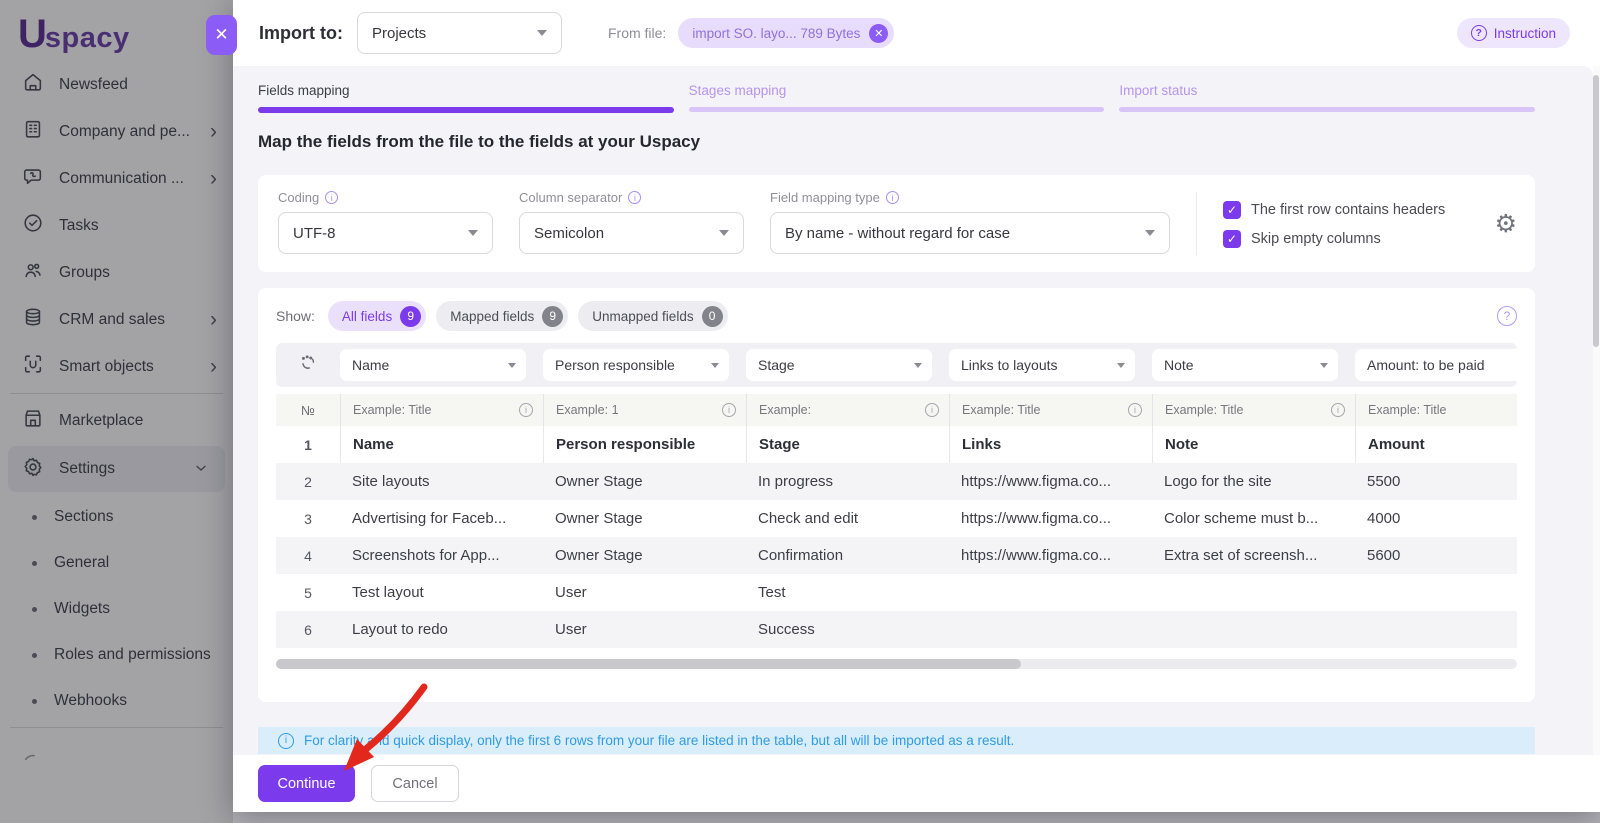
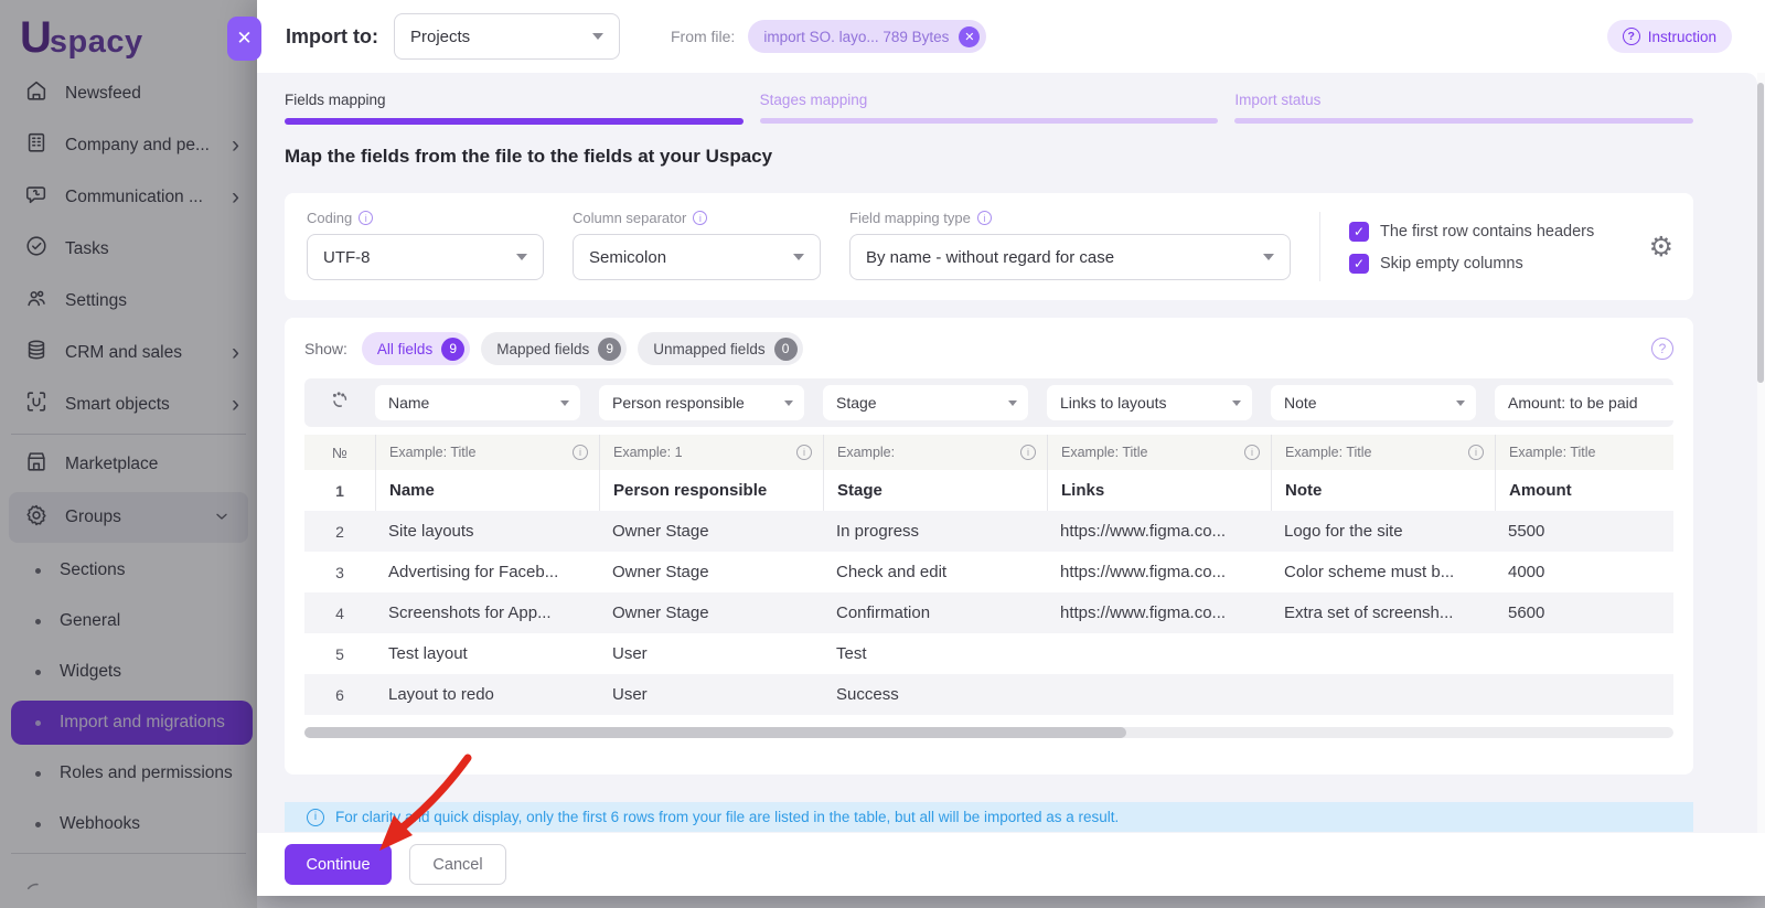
  U
  spacy
  Newsfeed
  Company and pe...
  ›
  Communication ...
  ›
  Tasks
- Groups
+ Settings
  CRM and sales
  ›
  Smart objects
  ›
  Marketplace
- Settings
+ Groups
  Sections
  General
  Widgets
+ Import and migrations
  Roles and permissions
  Webhooks
  ✕
  Import to:
  Projects
  From file:
  import SO. layo... 789 Bytes
  ✕
  ?
  Instruction
  Fields mapping
  Stages mapping
  Import status
  Map the fields from the file to the fields at your Uspacy
  Coding
  i
  UTF-8
  Column separator
  i
  Semicolon
  Field mapping type
  i
  By name - without regard for case
  ✓
  The first row contains headers
  ✓
  Skip empty columns
  ⚙
  Show:
  All fields
  9
  Mapped fields
  9
  Unmapped fields
  0
  ?
  Name
  Person responsible
  Stage
  Links to layouts
  Note
  Amount: to be paid
  №
  Example: Title
  i
  Example: 1
  i
  Example:
  i
  Example: Title
  i
  Example: Title
  i
  Example: Title
  1
  Name
  Person responsible
  Stage
  Links
  Note
  Amount
  2
  Site layouts
  Owner Stage
  In progress
  https://www.figma.co...
  Logo for the site
  5500
  3
  Advertising for Faceb...
  Owner Stage
  Check and edit
  https://www.figma.co...
  Color scheme must b...
  4000
  4
  Screenshots for App...
  Owner Stage
  Confirmation
  https://www.figma.co...
  Extra set of screensh...
  5600
  5
  Test layout
  User
  Test
  6
  Layout to redo
  User
  Success
  i
  For clarityd quick display, only the first 6 rows from your file are listed in the table, but all will be imported as a result.
  Continue
  Cancel
